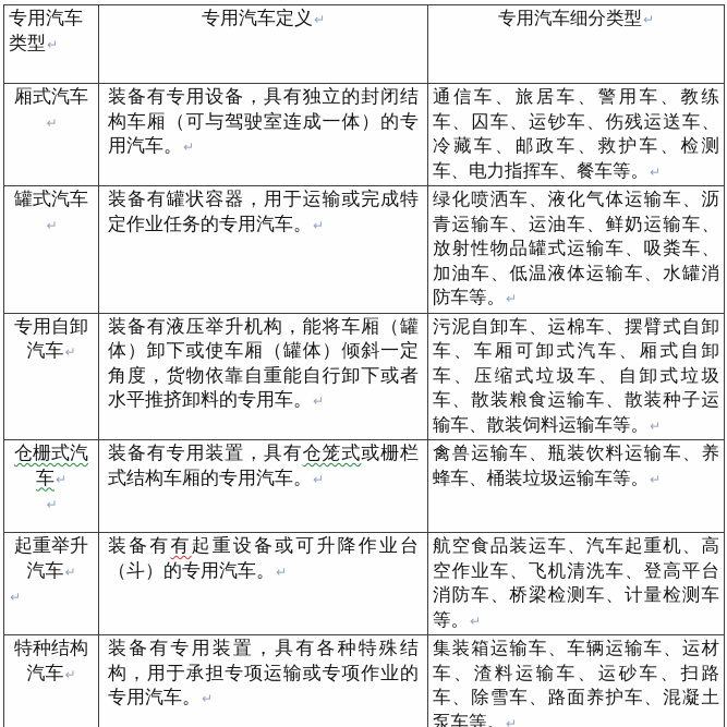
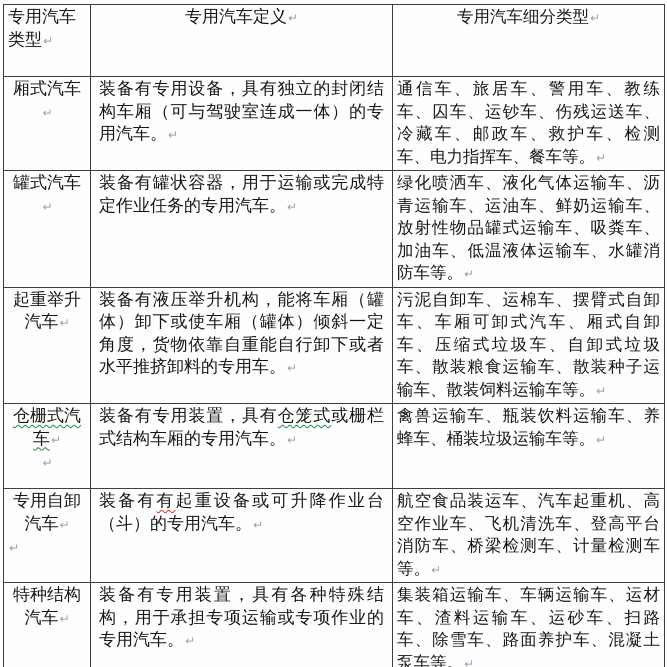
  专用汽车类型↵	专用汽车定义↵	专用汽车细分类型↵
  厢式汽车↵	装备有专用设备，具有独立的封闭结构车厢（可与驾驶室连成一体）的专用汽车。↵	通信车、旅居车、警用车、教练车、囚车、运钞车、伤残运送车、冷藏车、邮政车、救护车、检测车、电力指挥车、餐车等。↵
  罐式汽车↵	装备有罐状容器，用于运输或完成特定作业任务的专用汽车。↵	绿化喷洒车、液化气体运输车、沥青运输车、运油车、鲜奶运输车、放射性物品罐式运输车、吸粪车、加油车、低温液体运输车、水罐消防车等。↵
- 专用自卸汽车↵	装备有液压举升机构，能将车厢（罐体）卸下或使车厢（罐体）倾斜一定角度，货物依靠自重能自行卸下或者水平推挤卸料的专用车。↵	污泥自卸车、运棉车、摆臂式自卸车、车厢可卸式汽车、厢式自卸车、压缩式垃圾车、自卸式垃圾车、散装粮食运输车、散装种子运输车、散装饲料运输车等。↵
+ 起重举升汽车↵	装备有液压举升机构，能将车厢（罐体）卸下或使车厢（罐体）倾斜一定角度，货物依靠自重能自行卸下或者水平推挤卸料的专用车。↵	污泥自卸车、运棉车、摆臂式自卸车、车厢可卸式汽车、厢式自卸车、压缩式垃圾车、自卸式垃圾车、散装粮食运输车、散装种子运输车、散装饲料运输车等。↵
  仓栅式汽车↵ ↵	装备有专用装置，具有仓笼式或栅栏式结构车厢的专用汽车。↵	禽兽运输车、瓶装饮料运输车、养蜂车、桶装垃圾运输车等。↵
- 起重举升汽车↵ ↵	装备有有起重设备或可升降作业台（斗）的专用汽车。↵	航空食品装运车、汽车起重机、高空作业车、飞机清洗车、登高平台消防车、桥梁检测车、计量检测车等。↵
+ 专用自卸汽车↵ ↵	装备有有起重设备或可升降作业台（斗）的专用汽车。↵	航空食品装运车、汽车起重机、高空作业车、飞机清洗车、登高平台消防车、桥梁检测车、计量检测车等。↵
  特种结构汽车↵	装备有专用装置，具有各种特殊结构，用于承担专项运输或专项作业的专用汽车。↵	集装箱运输车、车辆运输车、运材车、渣料运输车、运砂车、扫路车、除雪车、路面养护车、混凝土泵车等。↵
